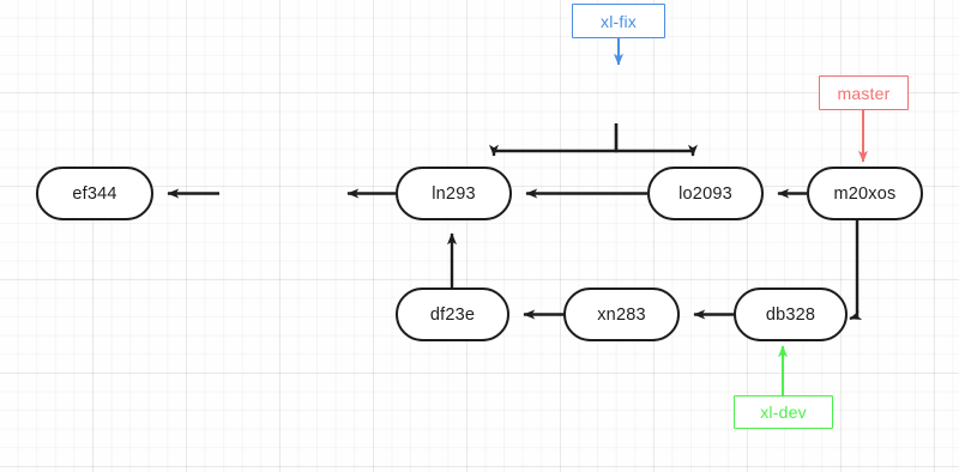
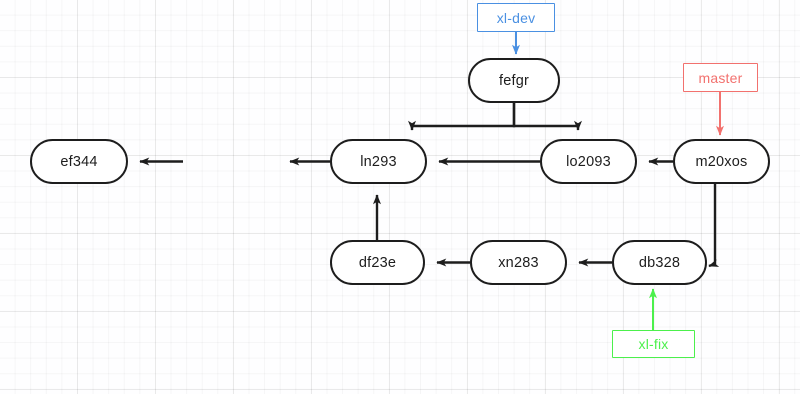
  ef344
  ln293
  lo2093
  m20xos
+ fefgr
  df23e
  xn283
  db328
- xl-fix
+ xl-dev
  master
- xl-dev
+ xl-fix
